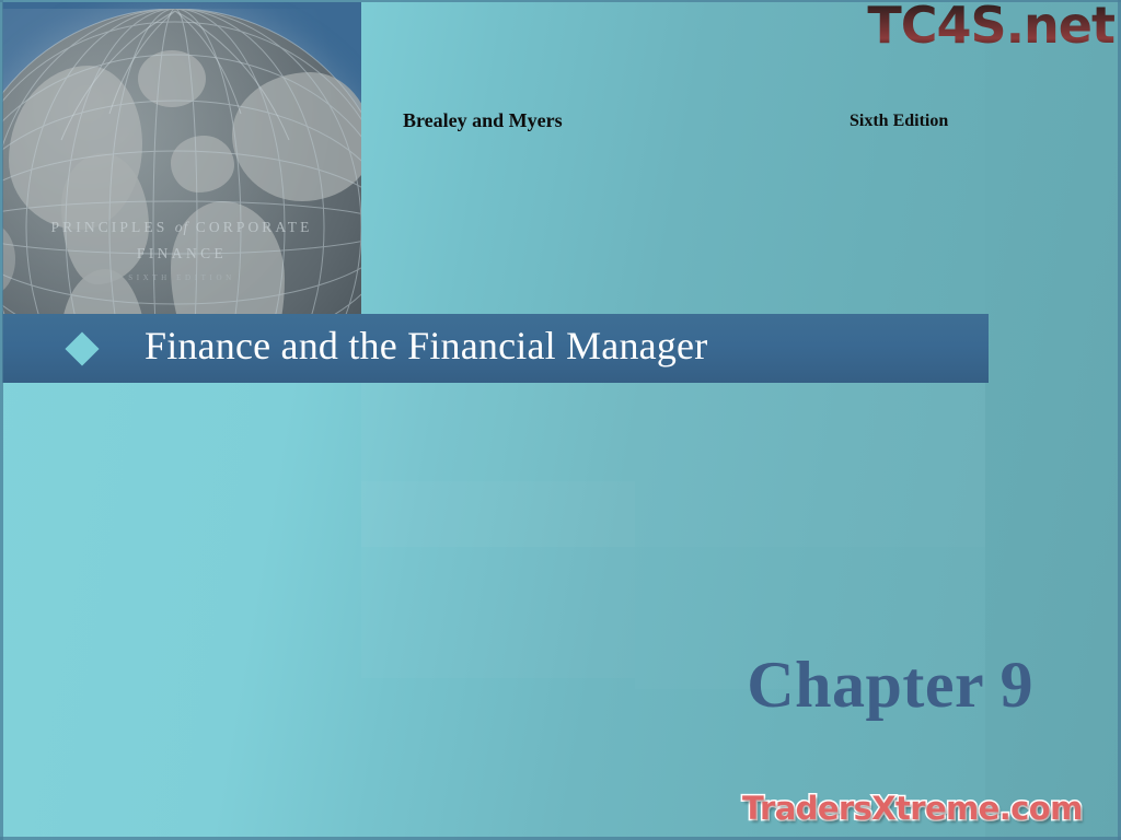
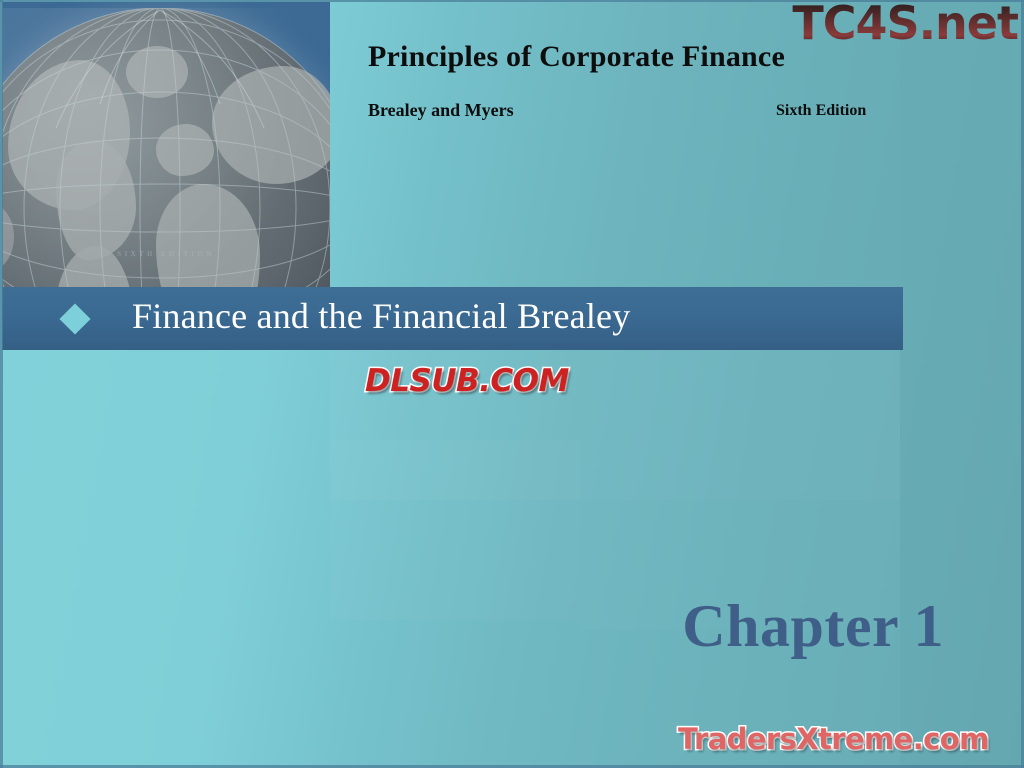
- PRINCIPLES of CORPORATE
- FINANCE
  SIXTH EDITION
+ Principles of Corporate Finance
  Brealey and Myers
  Sixth Edition
- Finance and the Financial Manager
+ Finance and the Financial Brealey
- Chapter 9
+ Chapter 1
  TC4S.net
+ DLSUB.COM
  TradersXtreme.com
